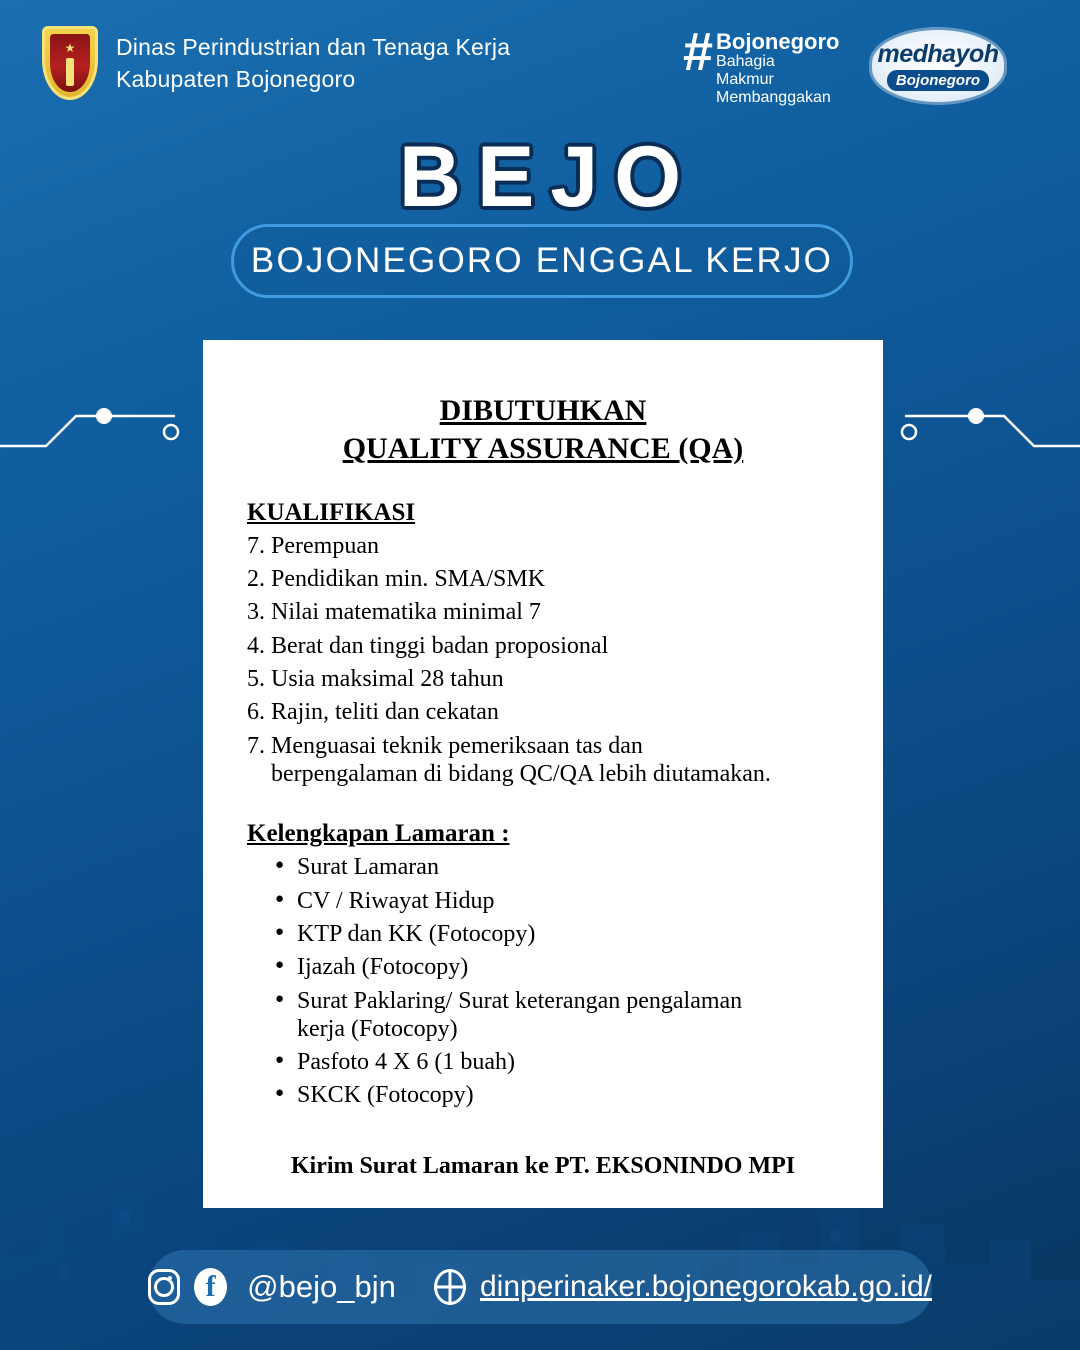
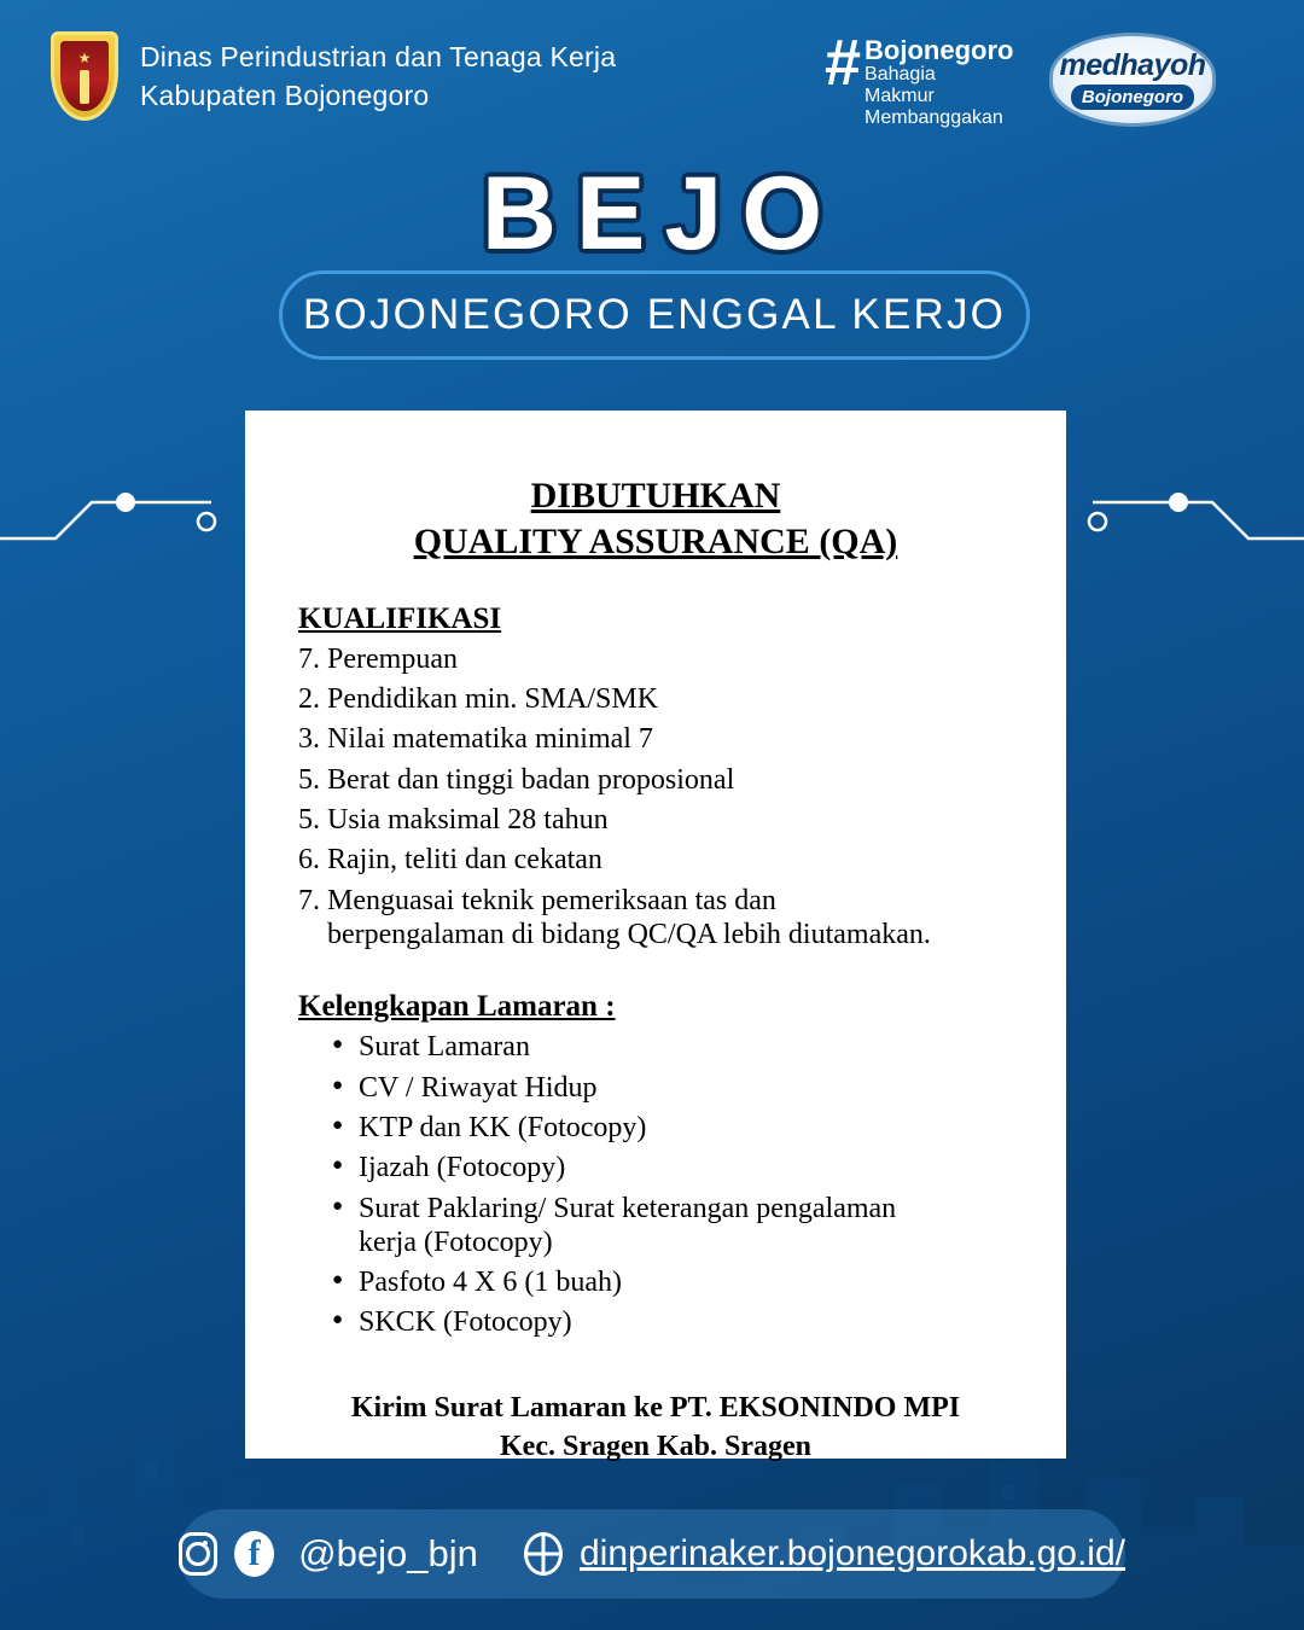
  ★
  Dinas Perindustrian dan Tenaga Kerja
  Kabupaten Bojonegoro
  #
  Bojonegoro
  Bahagia
  Makmur
  Membanggakan
  medhayoh
  Bojonegoro
  BEJO
  BOJONEGORO ENGGAL KERJO
  DIBUTUHKAN
  QUALITY ASSURANCE (QA)
  KUALIFIKASI
  7. Perempuan
  2. Pendidikan min. SMA/SMK
  3. Nilai matematika minimal 7
- 4. Berat dan tinggi badan proposional
+ 5. Berat dan tinggi badan proposional
  5. Usia maksimal 28 tahun
  6. Rajin, teliti dan cekatan
  7. Menguasai teknik pemeriksaan tas dan
  berpengalaman di bidang QC/QA lebih diutamakan.
  Kelengkapan Lamaran :
  Surat Lamaran
  CV / Riwayat Hidup
  KTP dan KK (Fotocopy)
  Ijazah (Fotocopy)
  Surat Paklaring/ Surat keterangan pengalaman
  kerja (Fotocopy)
  Pasfoto 4 X 6 (1 buah)
  SKCK (Fotocopy)
  Kirim Surat Lamaran ke PT. EKSONINDO MPI
+ Kec. Sragen Kab. Sragen
  f
  @bejo_bjn
  dinperinaker.bojonegorokab.go.id/
